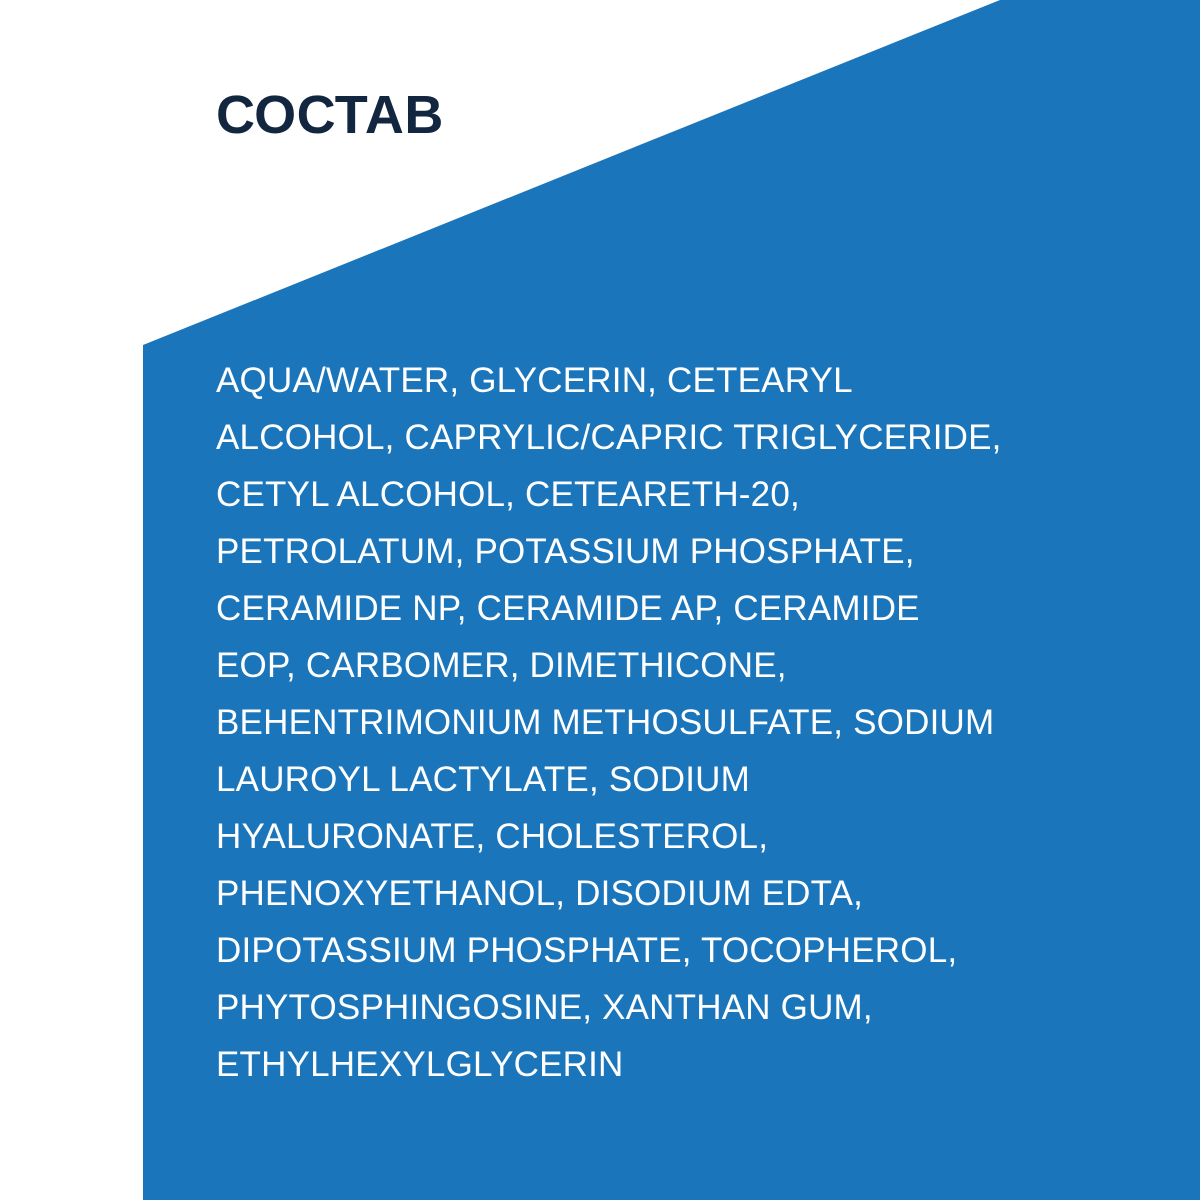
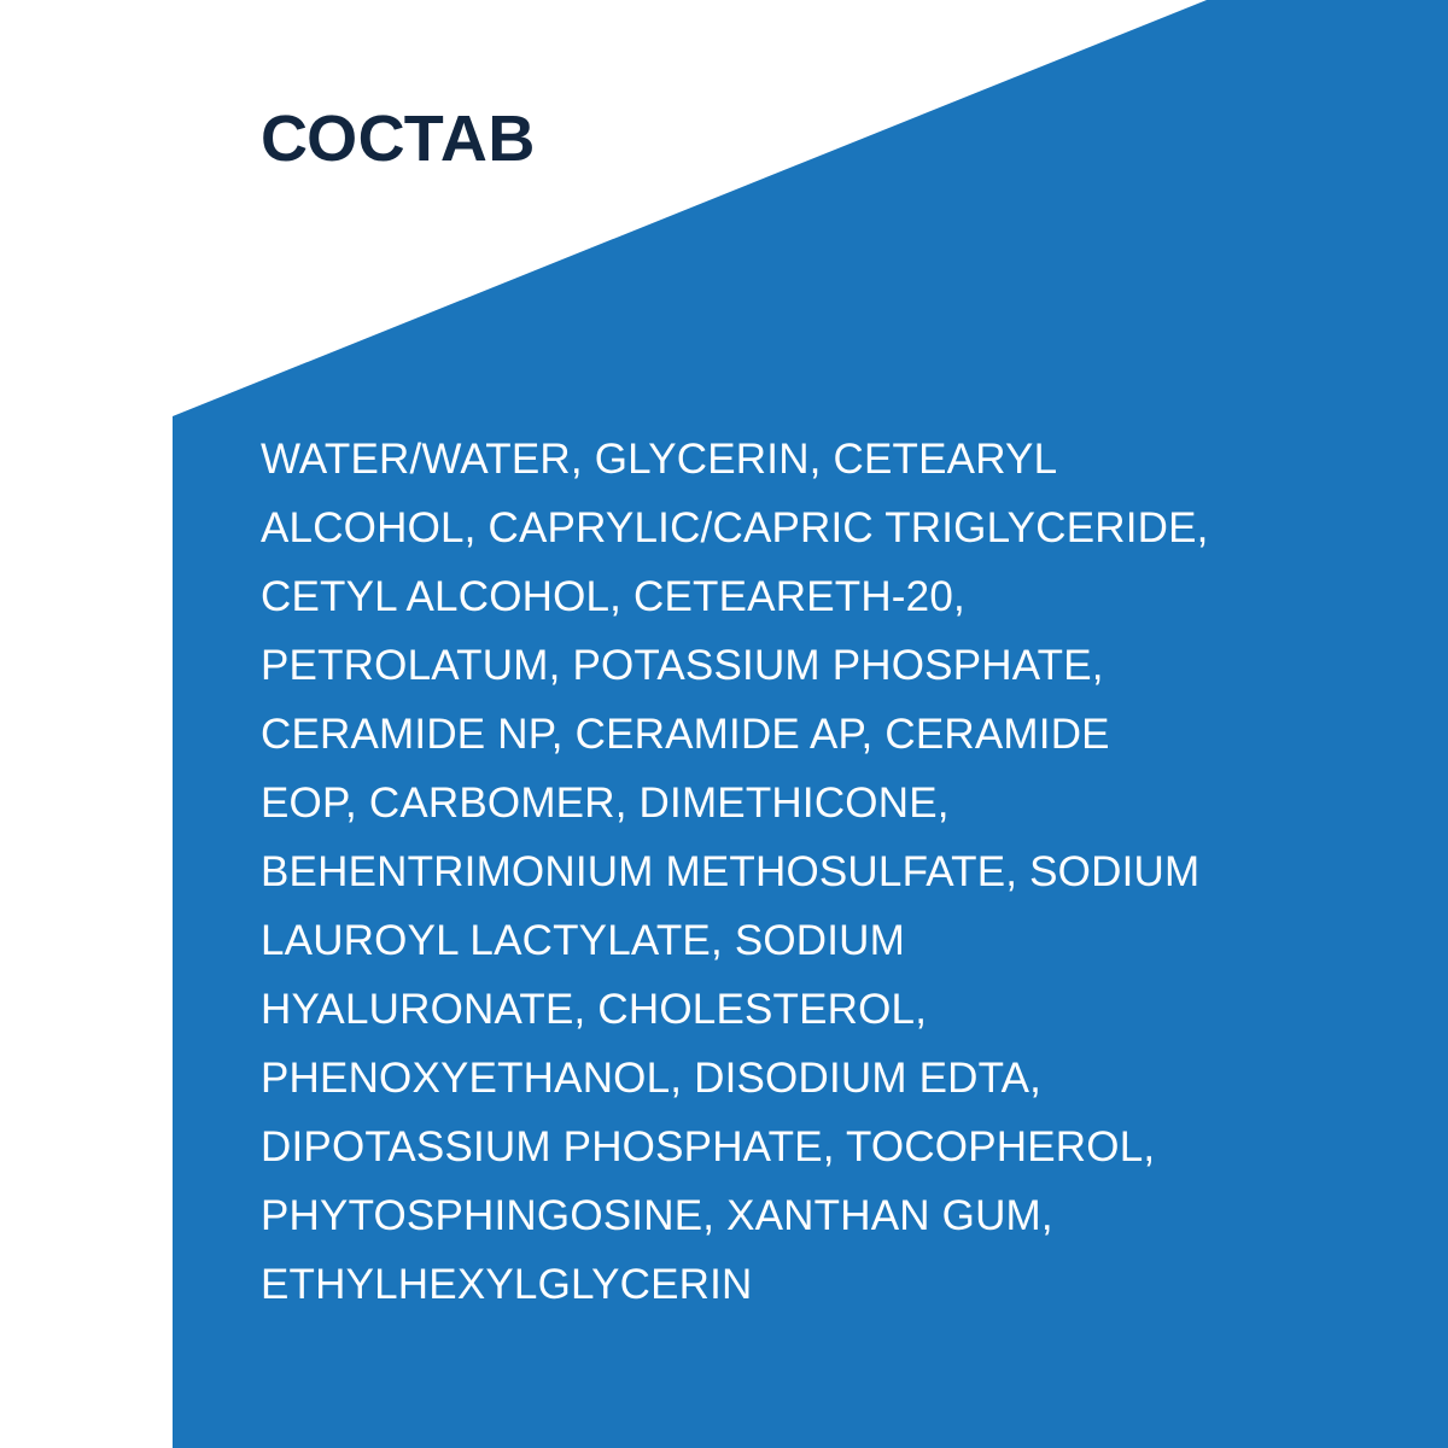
  СОСТАВ
- AQUA/WATER, GLYCERIN, CETEARYL ALCOHOL, CAPRYLIC/CAPRIC TRIGLYCERIDE, CETYL ALCOHOL, CETEARETH-20, PETROLATUM, POTASSIUM PHOSPHATE, CERAMIDE NP, CERAMIDE AP, CERAMIDE EOP, CARBOMER, DIMETHICONE, BEHENTRIMONIUM METHOSULFATE, SODIUM LAUROYL LACTYLATE, SODIUM HYALURONATE, CHOLESTEROL, PHENOXYETHANOL, DISODIUM EDTA, DIPOTASSIUM PHOSPHATE, TOCOPHEROL, PHYTOSPHINGOSINE, XANTHAN GUM, ETHYLHEXYLGLYCERIN
+ WATER/WATER, GLYCERIN, CETEARYL ALCOHOL, CAPRYLIC/CAPRIC TRIGLYCERIDE, CETYL ALCOHOL, CETEARETH-20, PETROLATUM, POTASSIUM PHOSPHATE, CERAMIDE NP, CERAMIDE AP, CERAMIDE EOP, CARBOMER, DIMETHICONE, BEHENTRIMONIUM METHOSULFATE, SODIUM LAUROYL LACTYLATE, SODIUM HYALURONATE, CHOLESTEROL, PHENOXYETHANOL, DISODIUM EDTA, DIPOTASSIUM PHOSPHATE, TOCOPHEROL, PHYTOSPHINGOSINE, XANTHAN GUM, ETHYLHEXYLGLYCERIN
